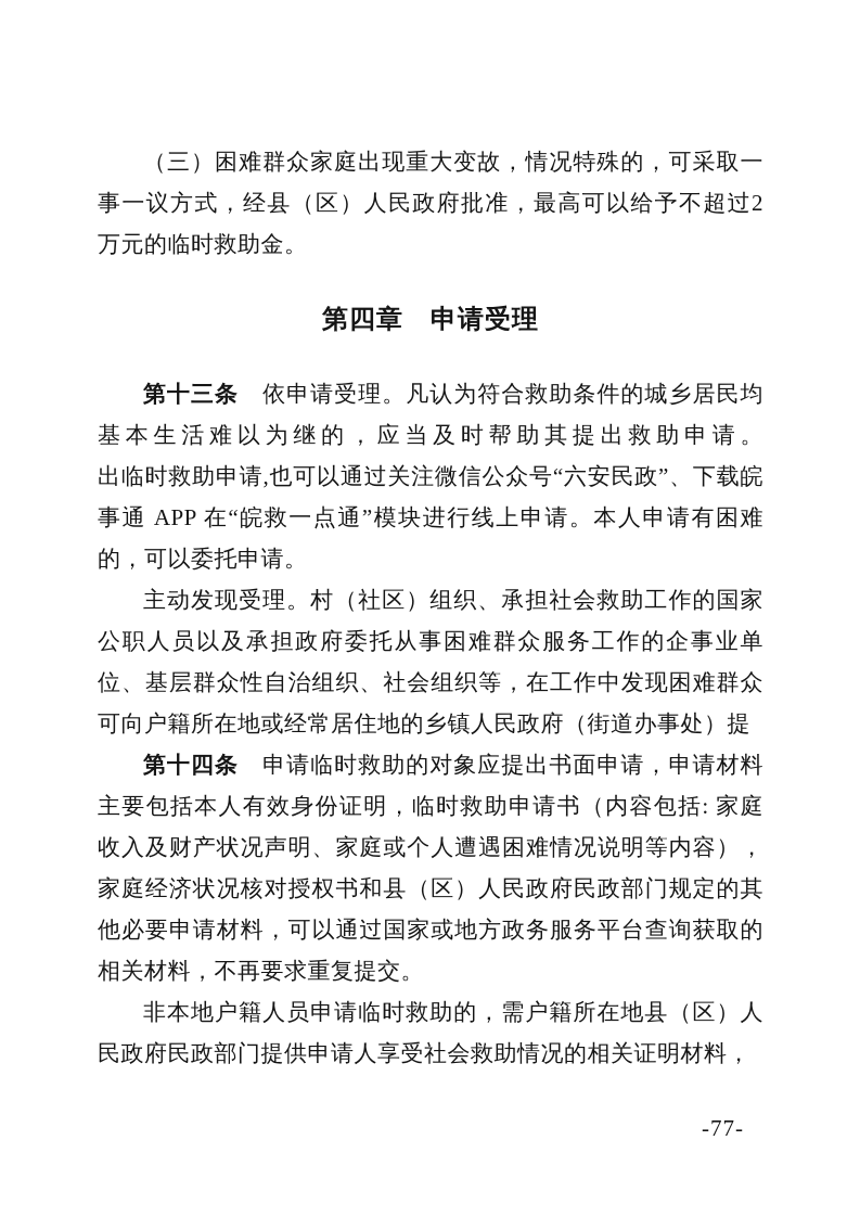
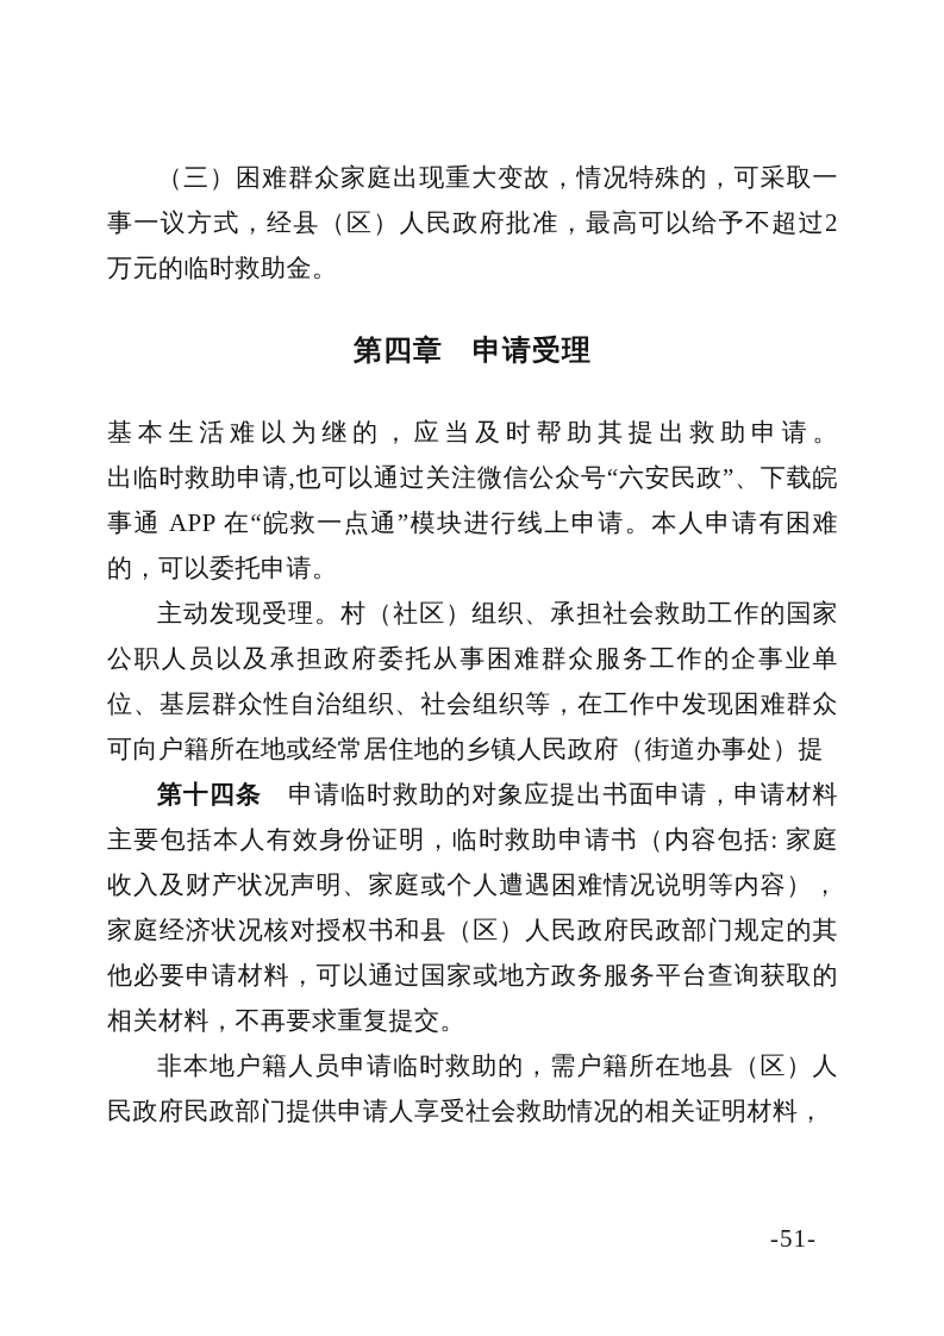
  （三）困难群众家庭出现重大变故，情况特殊的，可采取一
  事一议方式，经县（区）人民政府批准，最高可以给予不超过2
  万元的临时救助金。
  第四章 申请受理
- 第十三条 依申请受理。凡认为符合救助条件的城乡居民均
  基本生活难以为继的，应当及时帮助其提出救助申请。
  出临时救助申请,也可以通过关注微信公众号“六安民政”、下载皖
  事通 APP 在“皖救一点通”模块进行线上申请。本人申请有困难
  的，可以委托申请。
  主动发现受理。村（社区）组织、承担社会救助工作的国家
  公职人员以及承担政府委托从事困难群众服务工作的企事业单
  位、基层群众性自治组织、社会组织等，在工作中发现困难群众
  可向户籍所在地或经常居住地的乡镇人民政府（街道办事处）提
  第十四条 申请临时救助的对象应提出书面申请，申请材料
  主要包括本人有效身份证明，临时救助申请书（内容包括: 家庭
  收入及财产状况声明、家庭或个人遭遇困难情况说明等内容），
  家庭经济状况核对授权书和县（区）人民政府民政部门规定的其
  他必要申请材料，可以通过国家或地方政务服务平台查询获取的
  相关材料，不再要求重复提交。
  非本地户籍人员申请临时救助的，需户籍所在地县（区）人
  民政府民政部门提供申请人享受社会救助情况的相关证明材料，
- -77-
+ -51-
